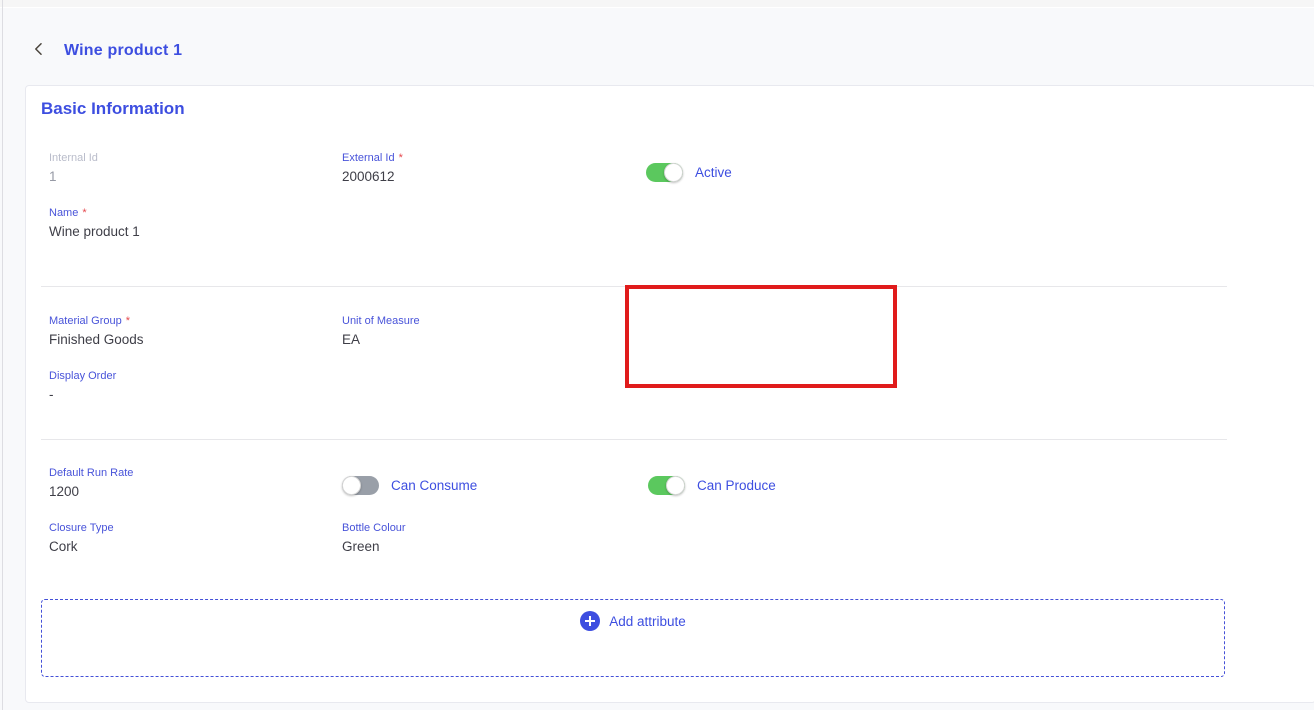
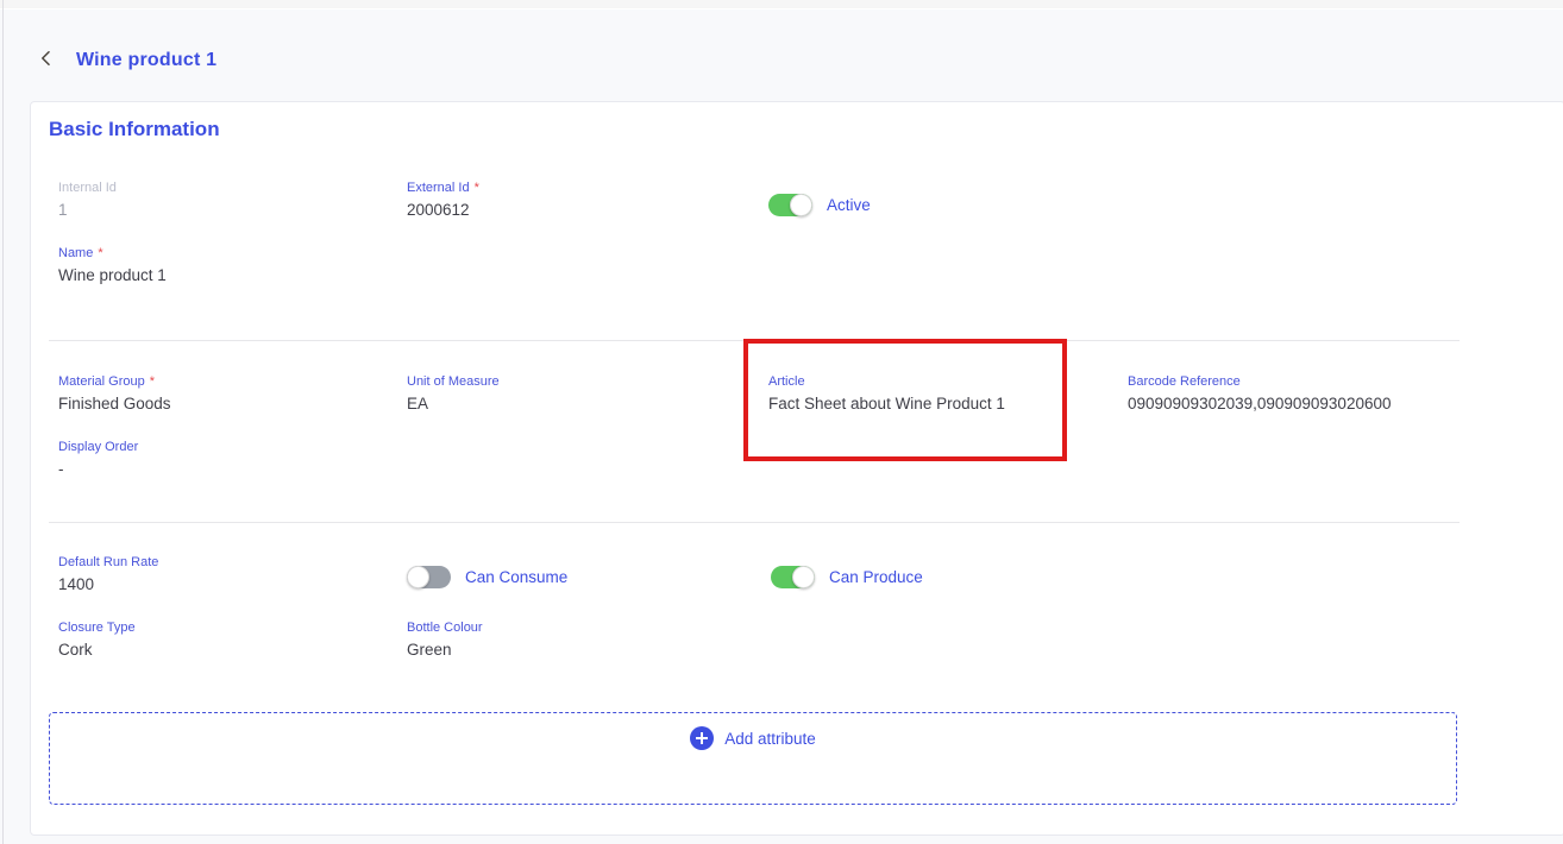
  Wine product 1
  Basic Information
  Internal Id
  1
  External Id *
  2000612
  Active
  Name *
  Wine product 1
  Material Group *
  Finished Goods
  Unit of Measure
  EA
+ Article
+ Fact Sheet about Wine Product 1
+ Barcode Reference
+ 09090909302039,090909093020600
  Display Order
  -
  Default Run Rate
- 1200
+ 1400
  Can Consume
  Can Produce
  Closure Type
  Cork
  Bottle Colour
  Green
  Add attribute
